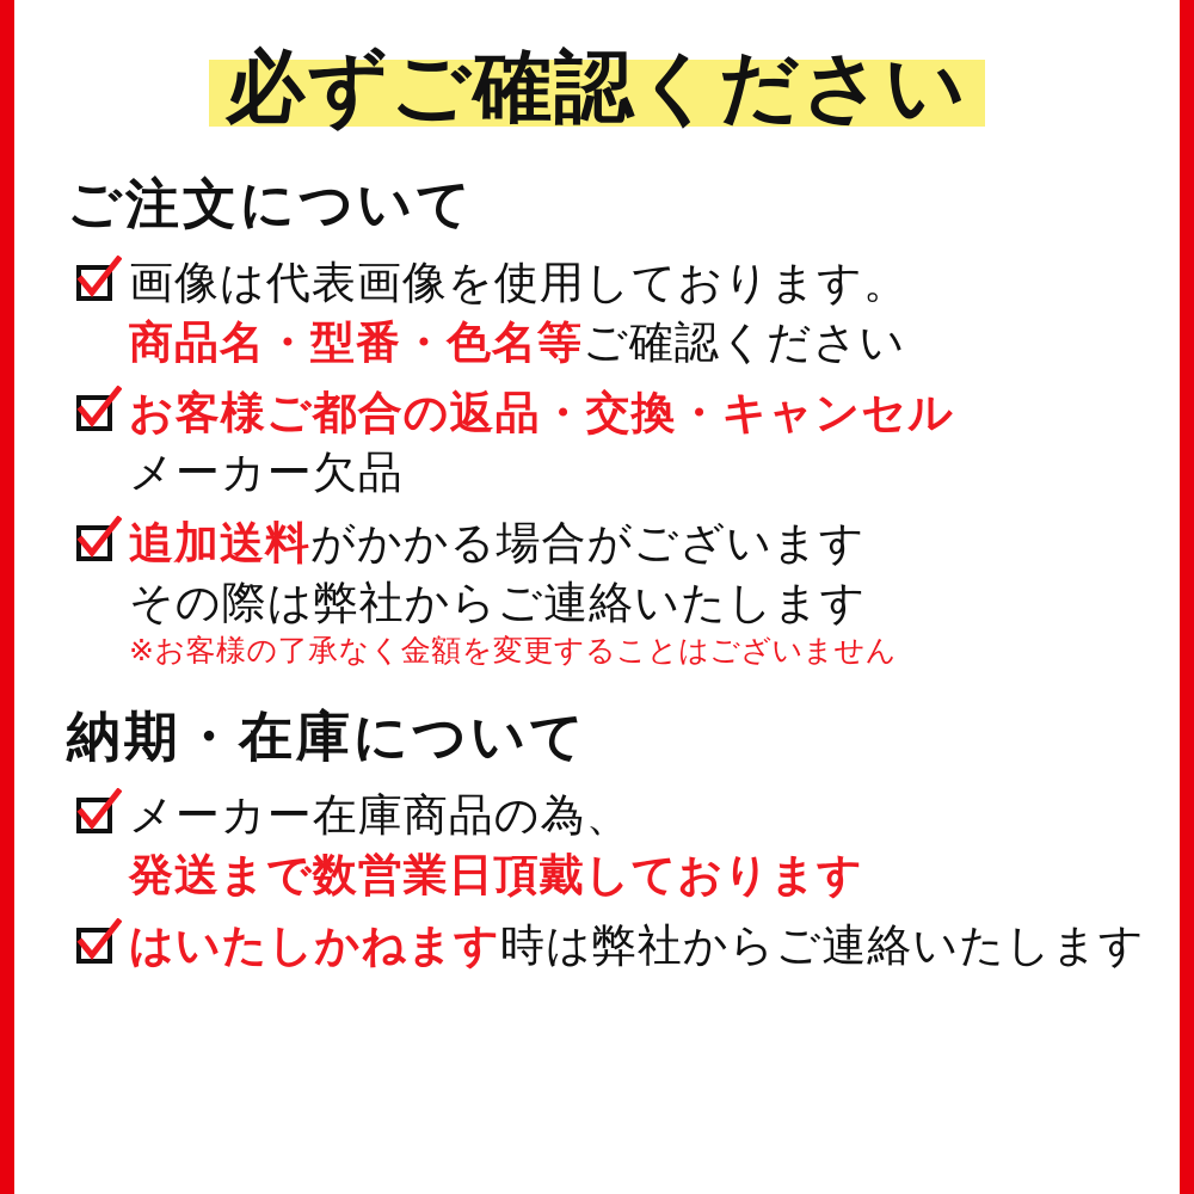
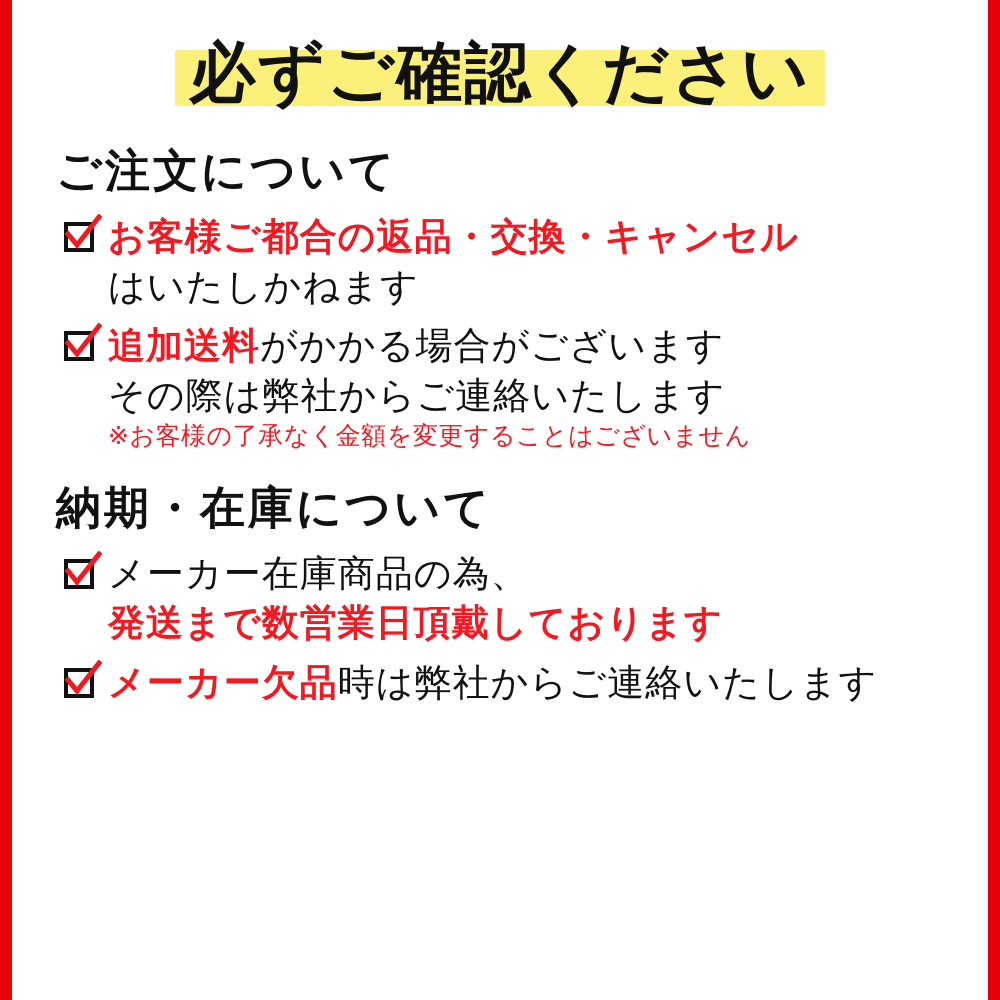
  必ずご確認ください
  ご注文について
- 画像は代表画像を使用しております。
- 商品名・型番・色名等ご確認ください
  お客様ご都合の返品・交換・キャンセル
- メーカー欠品
+ はいたしかねます
  追加送料がかかる場合がございます
  その際は弊社からご連絡いたします
  ※お客様の了承なく金額を変更することはございません
  納期・在庫について
  メーカー在庫商品の為、
  発送まで数営業日頂戴しております
- はいたしかねます時は弊社からご連絡いたします
+ メーカー欠品時は弊社からご連絡いたします
